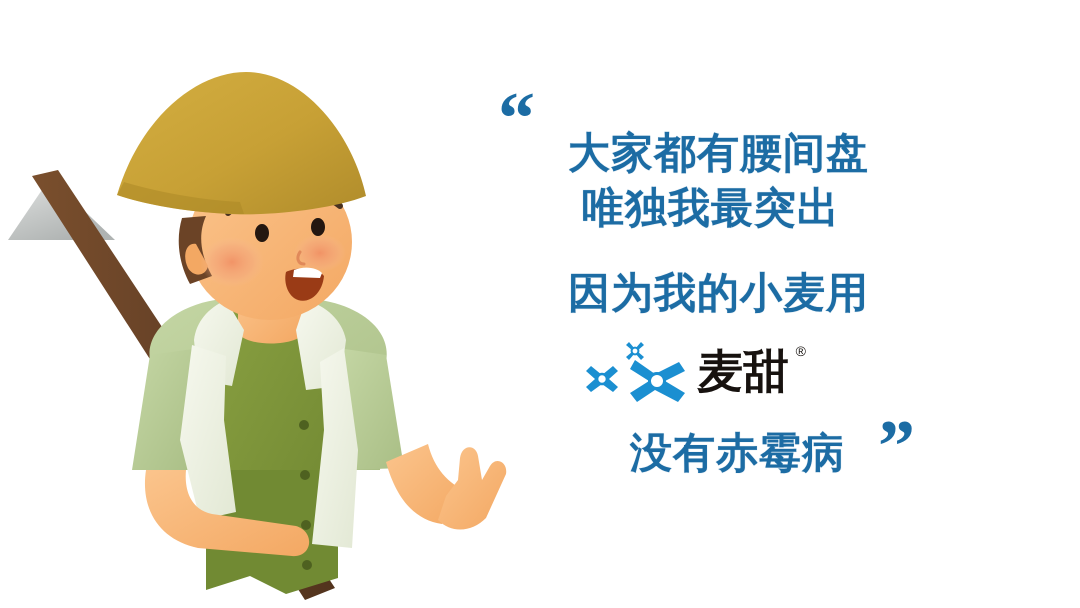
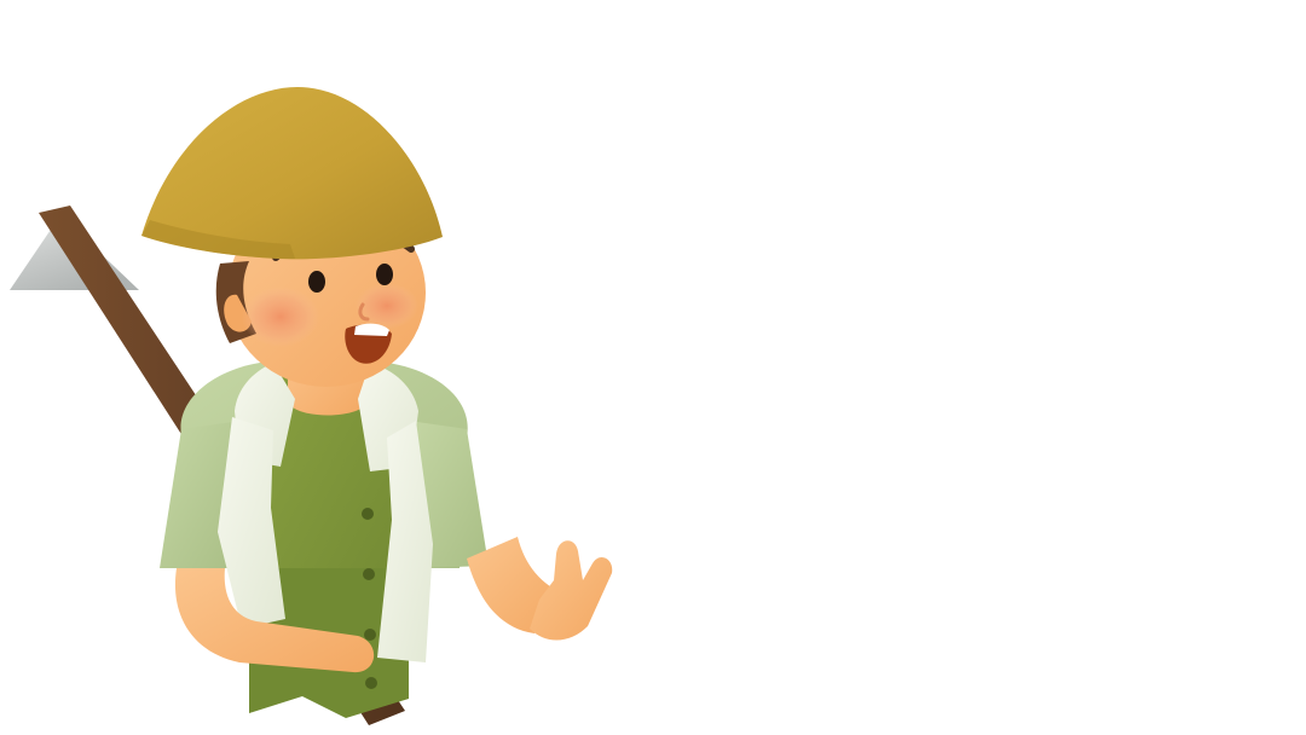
- “
- 大家都有腰间盘
- 唯独我最突出
- 因为我的小麦用
- 麦甜
- ®
- 没有赤霉病
- ”
